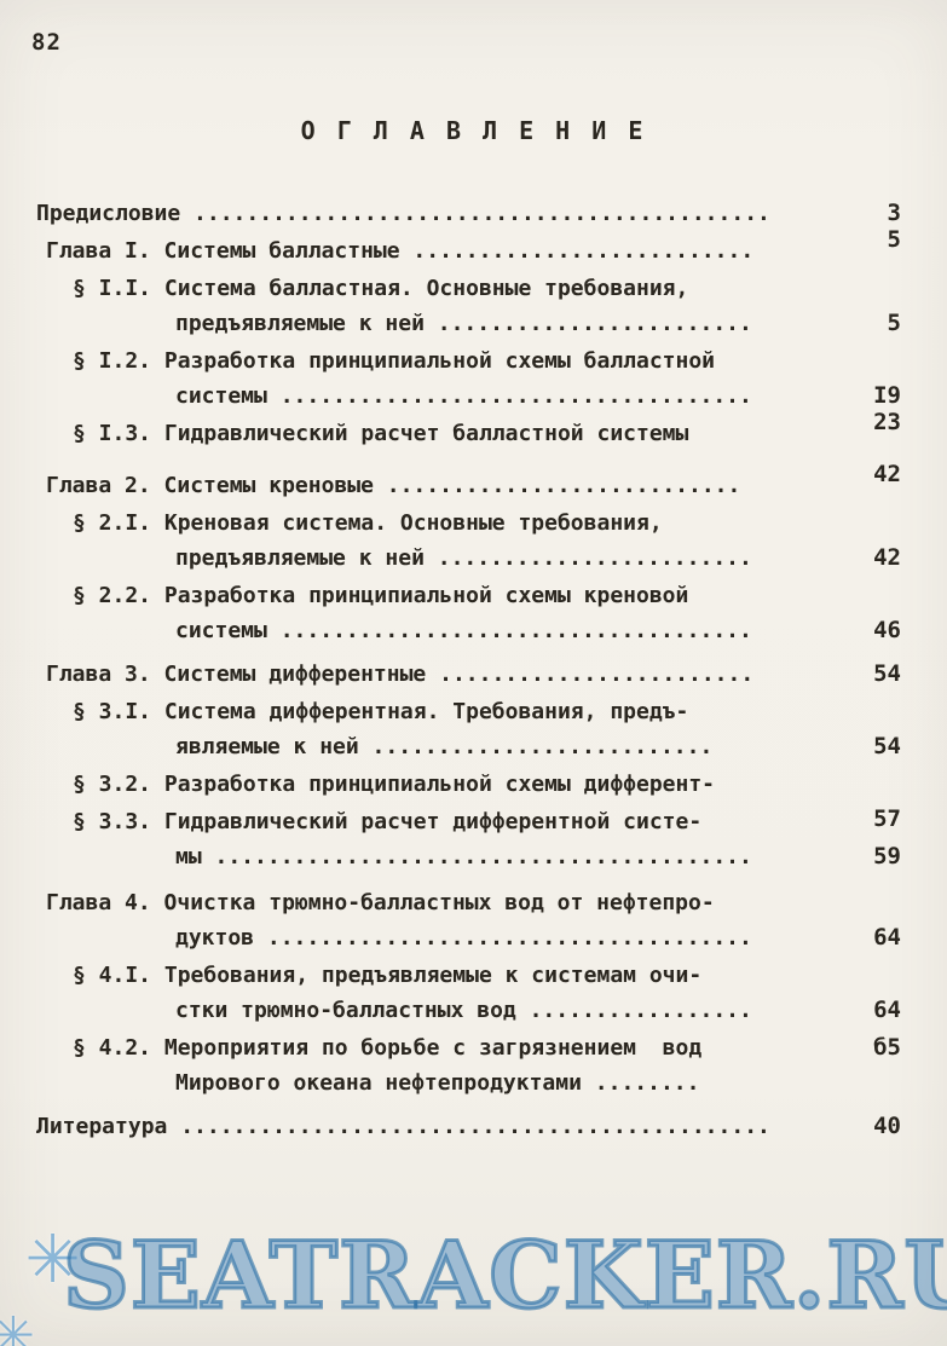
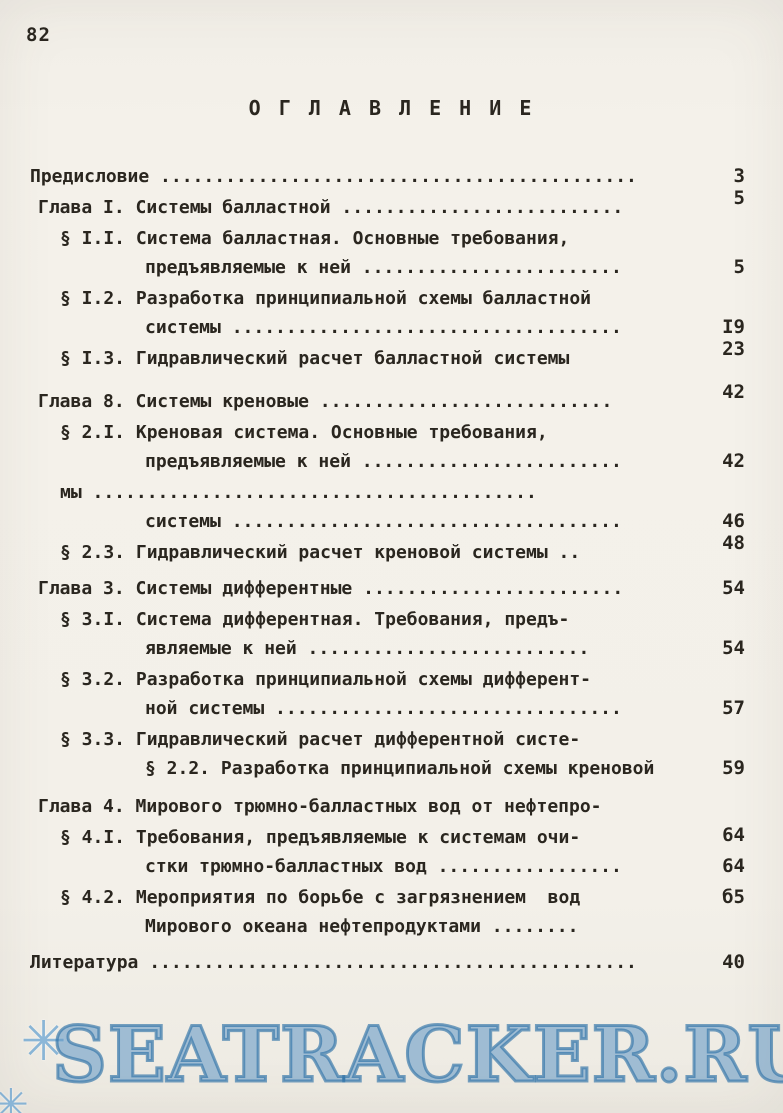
  82
  О Г Л А В Л Е Н И Е
  Предисловие ............................................
  3
- Глава I. Системы балластные ..........................
+ Глава I. Системы балластной ..........................
  5
  § I.I. Система балластная. Основные требования,
  предъявляемые к ней ........................
  5
  § I.2. Разработка принципиальной схемы балластной
  системы ....................................
  I9
  § I.3. Гидравлический расчет балластной системы
  23
- Глава 2. Системы креновые ...........................
+ Глава 8. Системы креновые ...........................
  42
  § 2.I. Креновая система. Основные требования,
  предъявляемые к ней ........................
  42
- § 2.2. Разработка принципиальной схемы креновой
+ мы .........................................
  системы ....................................
  46
+ § 2.3. Гидравлический расчет креновой системы ..
+ 48
  Глава 3. Системы дифферентные ........................
  54
  § 3.I. Система дифферентная. Требования, предъ-
  являемые к ней ..........................
  54
  § 3.2. Разработка принципиальной схемы дифферент-
+ ной системы ................................
  57
  § 3.3. Гидравлический расчет дифферентной систе-
- мы .........................................
+ § 2.2. Разработка принципиальной схемы креновой
  59
- Глава 4. Очистка трюмно-балластных вод от нефтепро-
+ Глава 4. Мирового трюмно-балластных вод от нефтепро-
- дуктов .....................................
  64
  § 4.I. Требования, предъявляемые к системам очи-
  стки трюмно-балластных вод .................
  64
  § 4.2. Мероприятия по борьбе с загрязнением вод
  Мирового океана нефтепродуктами ........
  б5
  Литература .............................................
  40
  ✳
  ✳
  SEATRACKER.RU
